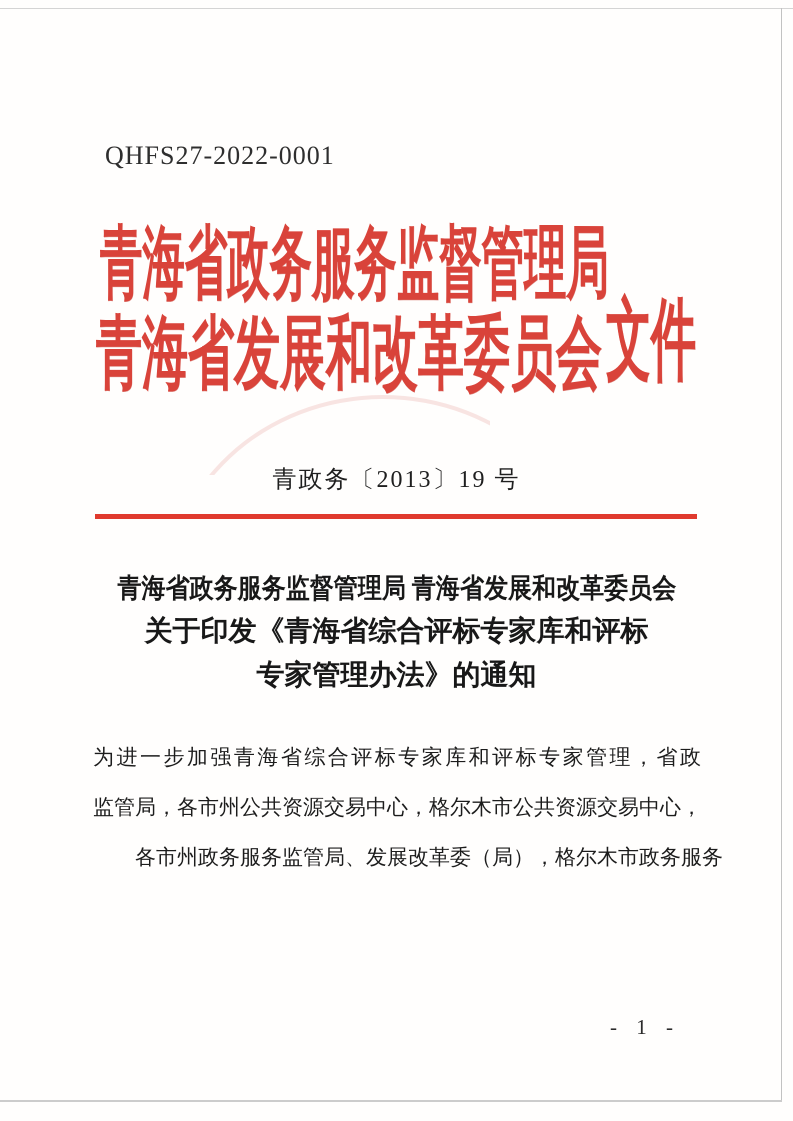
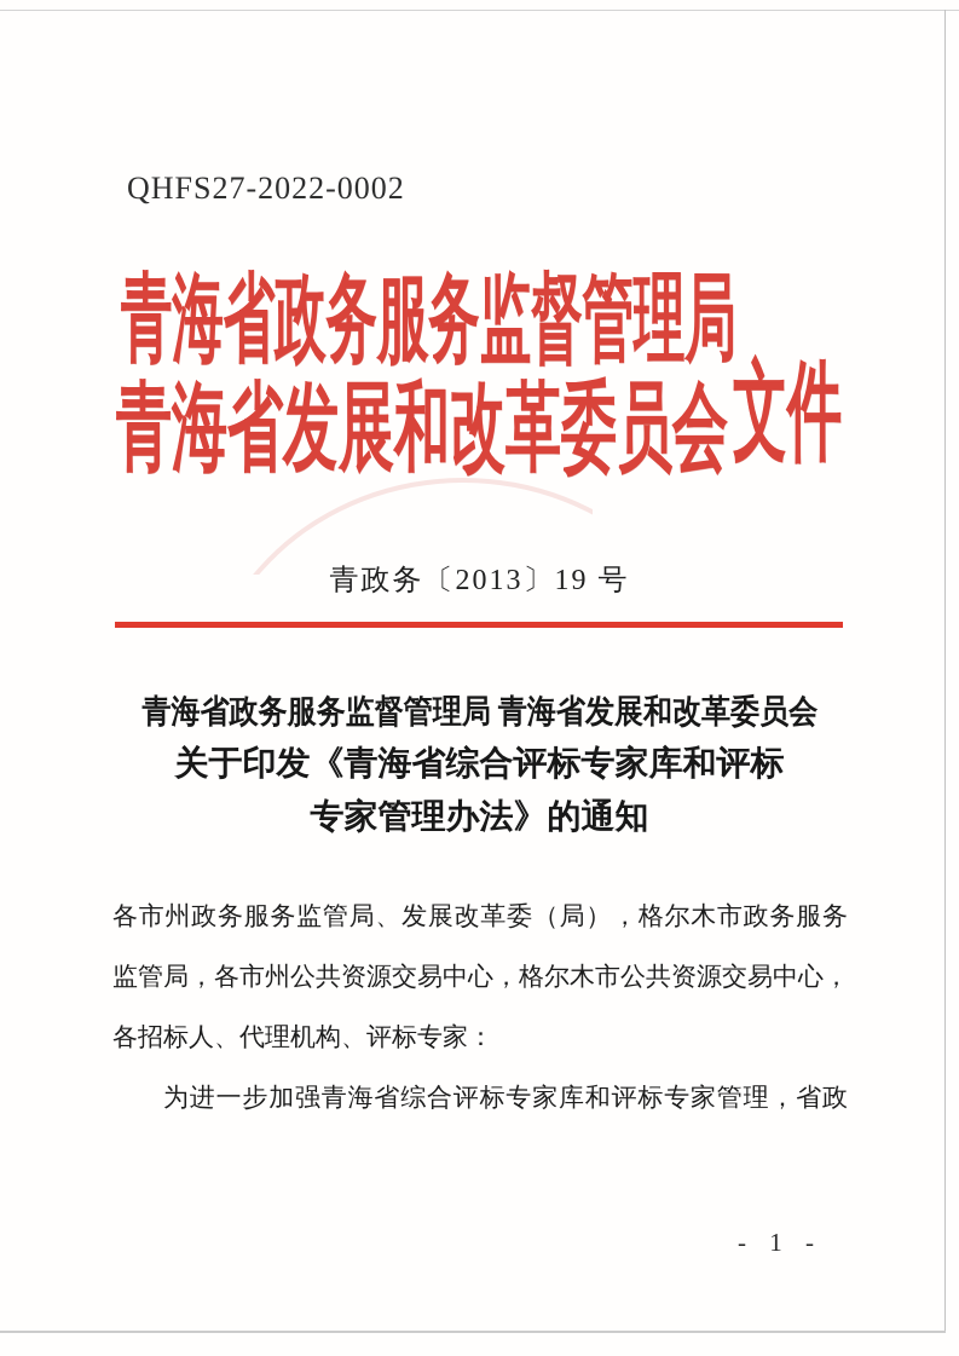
- QHFS27-2022-0001
+ QHFS27-2022-0002
  青海省政务服务监督管理局
  青海省发展和改革委员会
  文件
  青政务〔2013〕19 号
  青海省政务服务监督管理局 青海省发展和改革委员会
  关于印发《青海省综合评标专家库和评标
  专家管理办法》的通知
- 为进一步加强青海省综合评标专家库和评标专家管理，省政
+ 各市州政务服务监管局、发展改革委（局），格尔木市政务服务
  监管局，各市州公共资源交易中心，格尔木市公共资源交易中心，
+ 各招标人、代理机构、评标专家：
- 各市州政务服务监管局、发展改革委（局），格尔木市政务服务
+ 为进一步加强青海省综合评标专家库和评标专家管理，省政
  - 1 -
